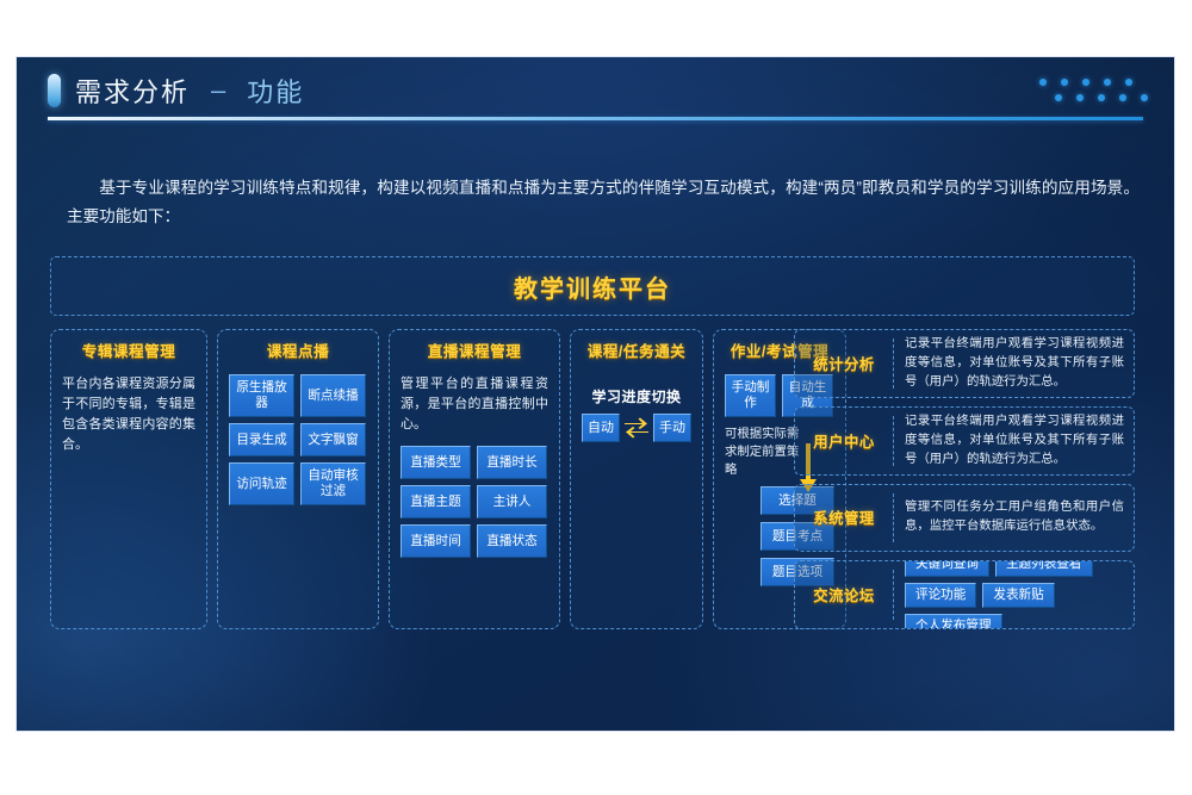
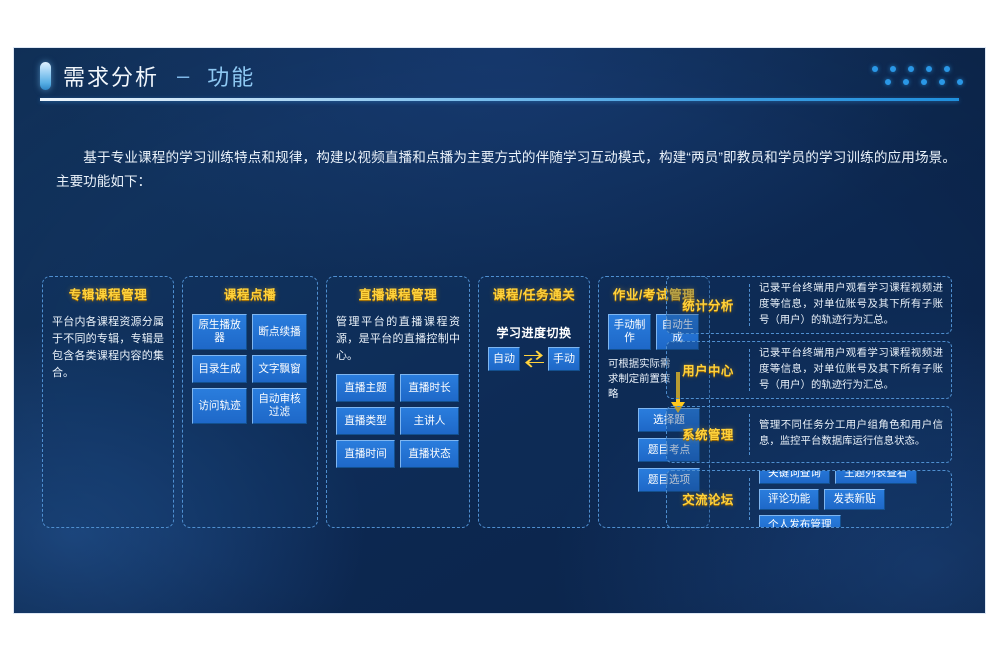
  需求分析
  –
  功能
  基于专业课程的学习训练特点和规律，构建以视频直播和点播为主要方式的伴随学习互动模式，构建“两员”即教员和学员的学习训练的应用场景。主要功能如下：
- 教学训练平台
  专辑课程管理
  平台内各课程资源分属于不同的专辑，专辑是包含各类课程内容的集合。
  课程点播
  原生播放器
  断点续播
  目录生成
  文字飘窗
  访问轨迹
  自动审核过滤
  直播课程管理
  管理平台的直播课程资源，是平台的直播控制中心。
- 直播类型
+ 直播主题
  直播时长
- 直播主题
+ 直播类型
  主讲人
  直播时间
  直播状态
  课程/任务通关
  学习进度切换
  自动
  手动
  作业/考试管理
  手动制作
  自动生成
  可根据实际需求制定前置策略
  选择题
  题目考点
  题目选项
  统计分析
  记录平台终端用户观看学习课程视频进度等信息，对单位账号及其下所有子账号（用户）的轨迹行为汇总。
  用户中心
  记录平台终端用户观看学习课程视频进度等信息，对单位账号及其下所有子账号（用户）的轨迹行为汇总。
  系统管理
  管理不同任务分工用户组角色和用户信息，监控平台数据库运行信息状态。
  交流论坛
  关键词查询
  主题列表查看
  评论功能
  发表新贴
  个人发布管理
